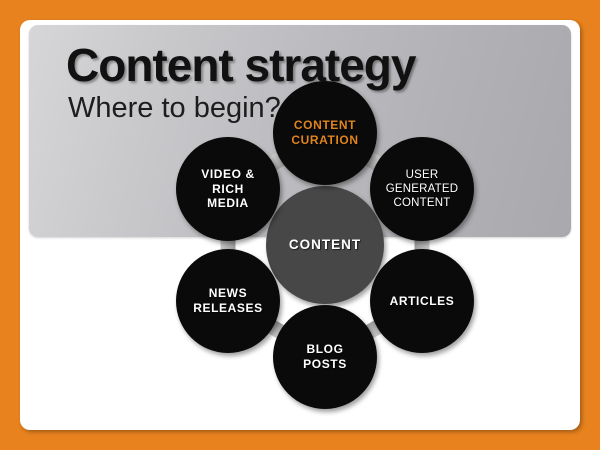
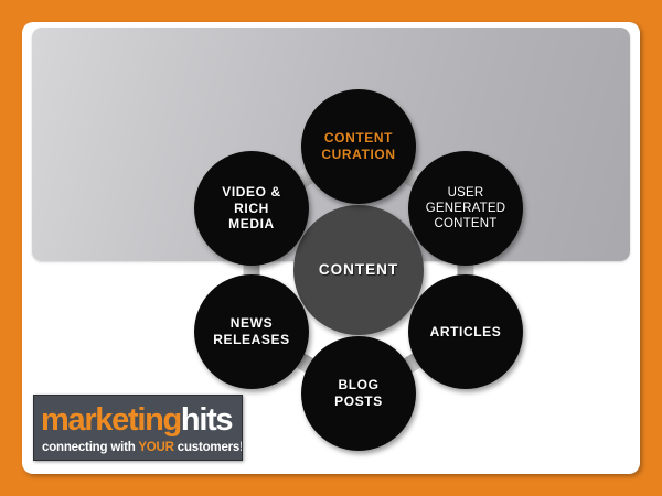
- Content strategy
- Where to begin?
  CONTENT
  CONTENT
  CURATION
  USER
  GENERATED
  CONTENT
  ARTICLES
  BLOG
  POSTS
  NEWS
  RELEASES
  VIDEO &
  RICH
  MEDIA
+ marketinghits
+ connecting with YOUR customers!
